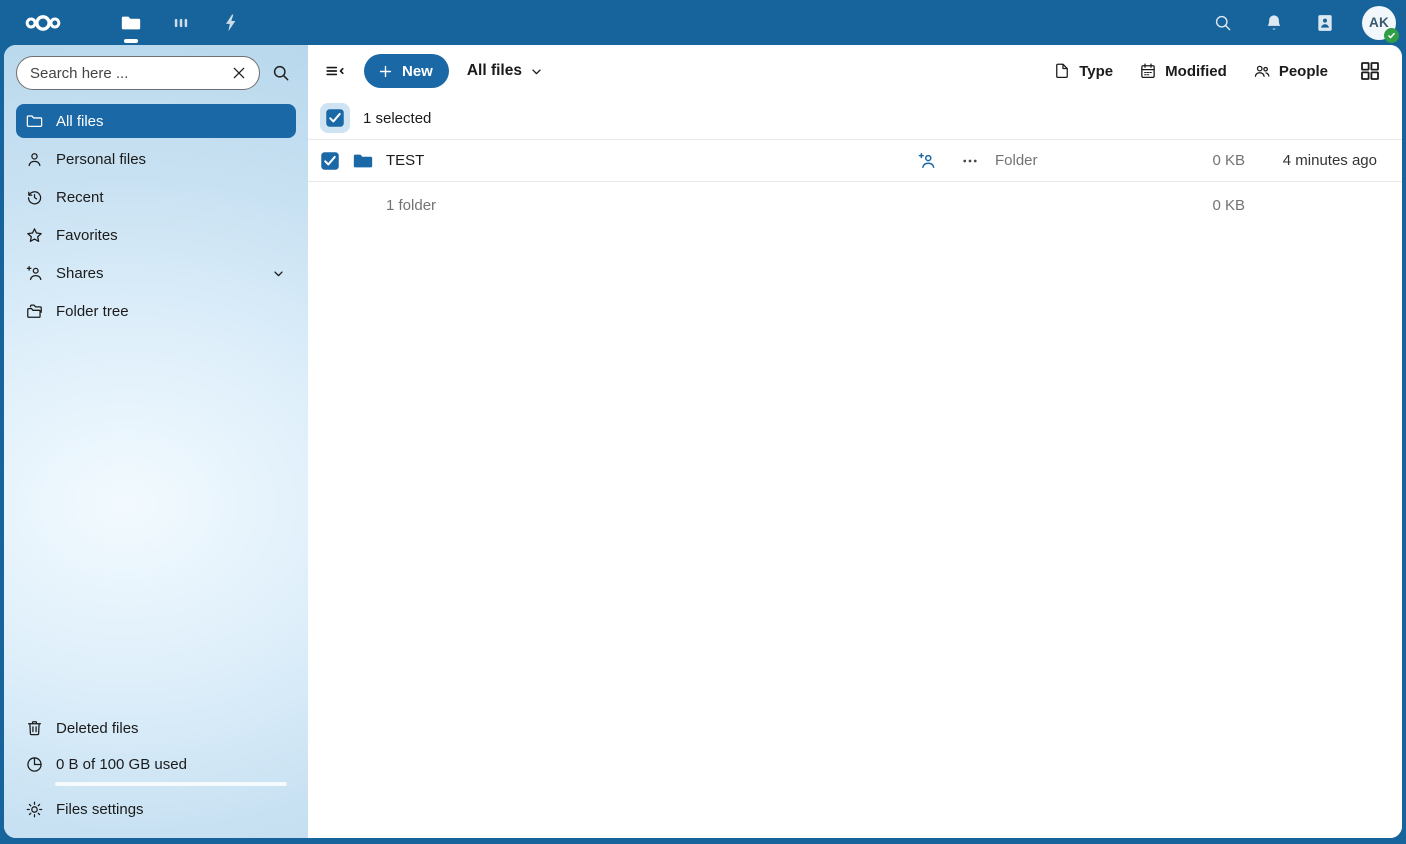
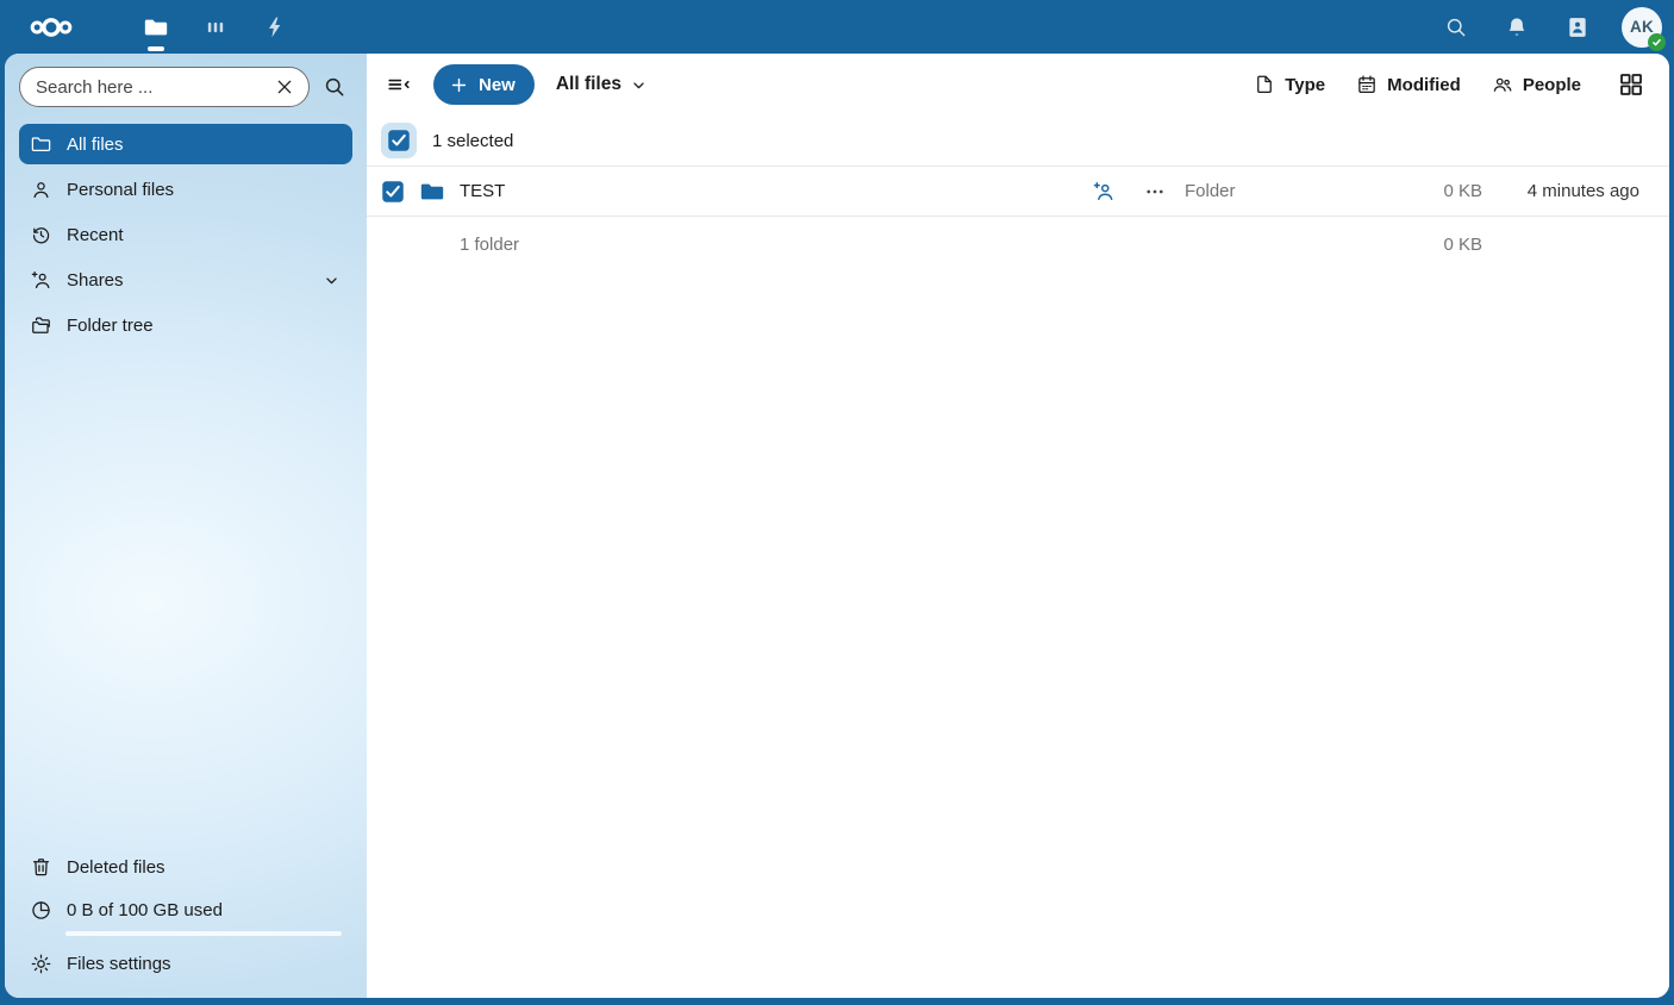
  AK
  Search here ...
  All files
  Personal files
  Recent
- Favorites
  Shares
  Folder tree
  Deleted files
  0 B of 100 GB used
  Files settings
  New
  All files
  Type
  Modified
  People
  1 selected
  TEST
  Folder
  0 KB
  4 minutes ago
  1 folder
  0 KB
